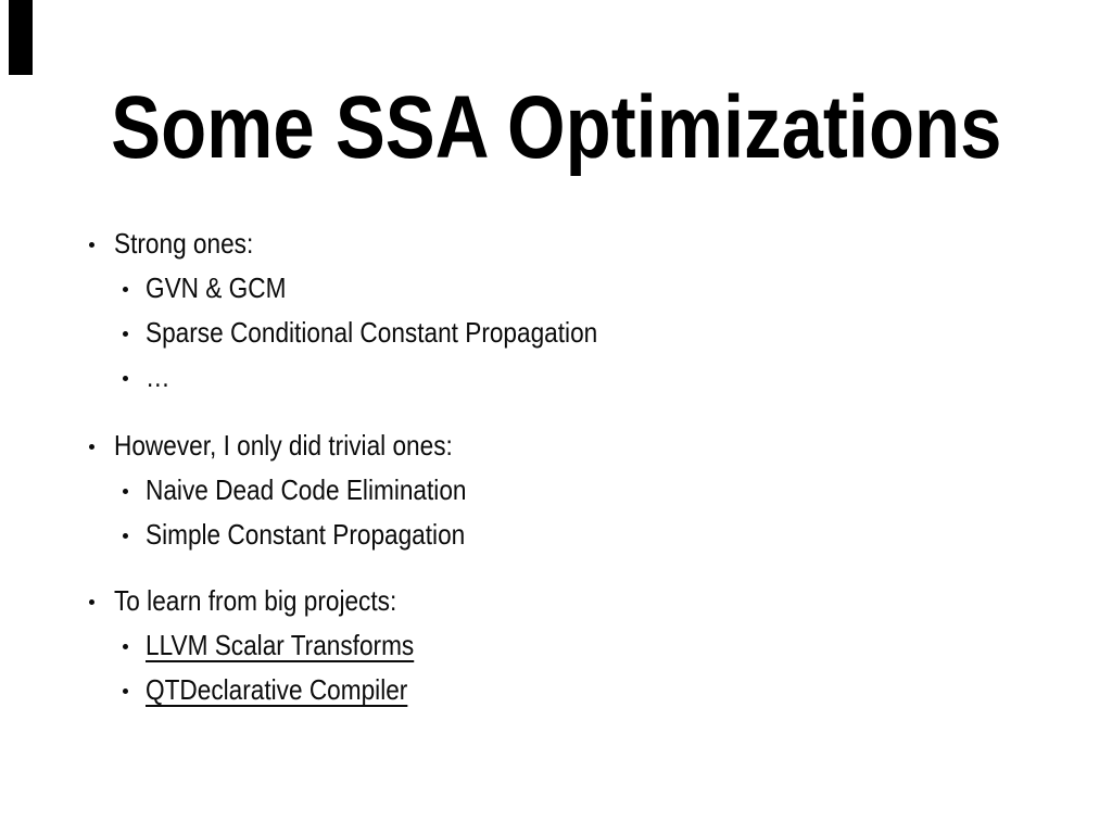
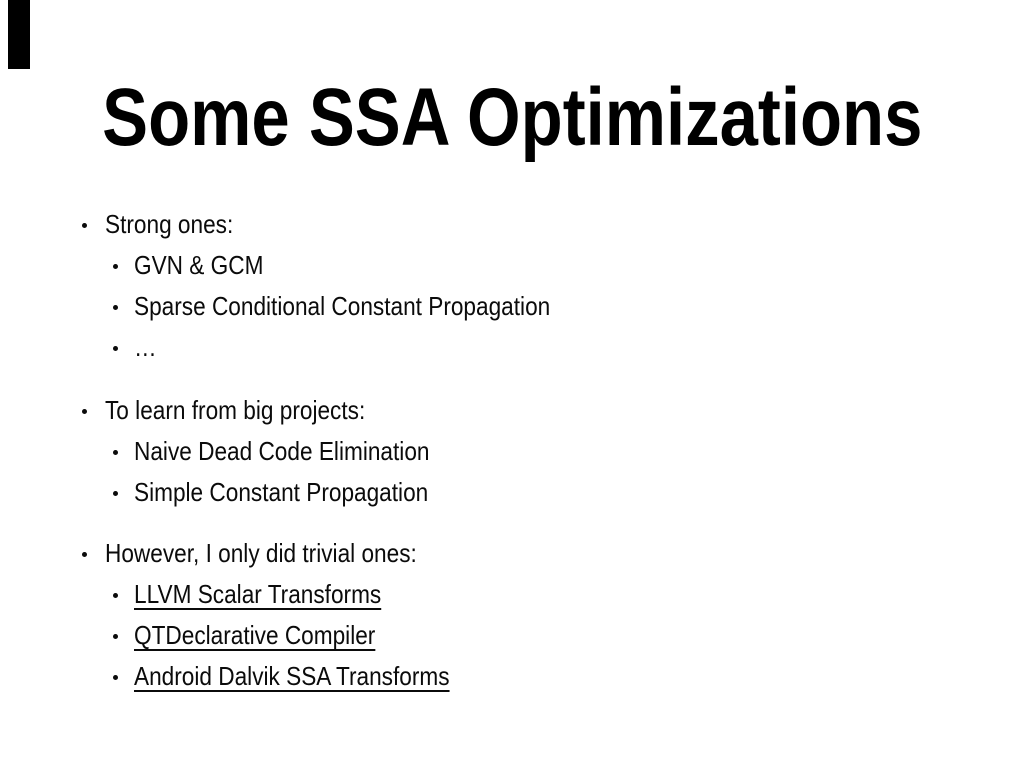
  Some SSA Optimizations
  Strong ones:
  GVN & GCM
  Sparse Conditional Constant Propagation
  …
- However, I only did trivial ones:
+ To learn from big projects:
  Naive Dead Code Elimination
  Simple Constant Propagation
- To learn from big projects:
+ However, I only did trivial ones:
  LLVM Scalar Transforms
  QTDeclarative Compiler
+ Android Dalvik SSA Transforms
